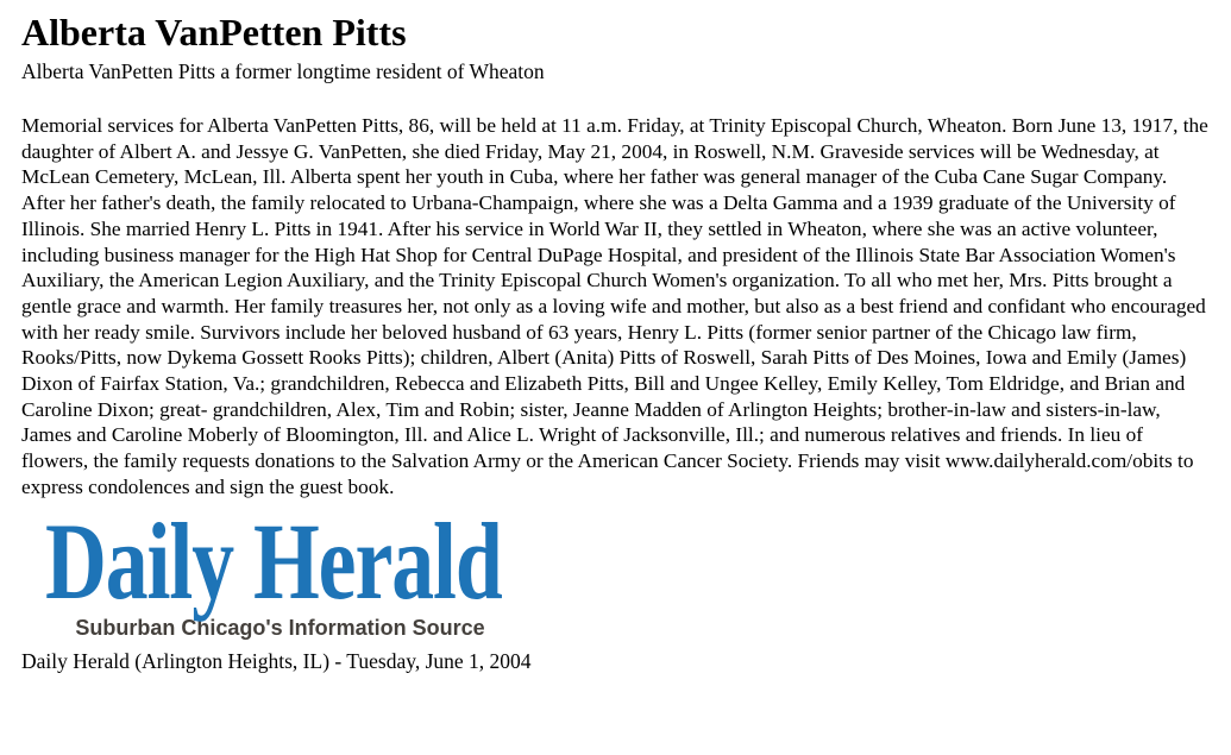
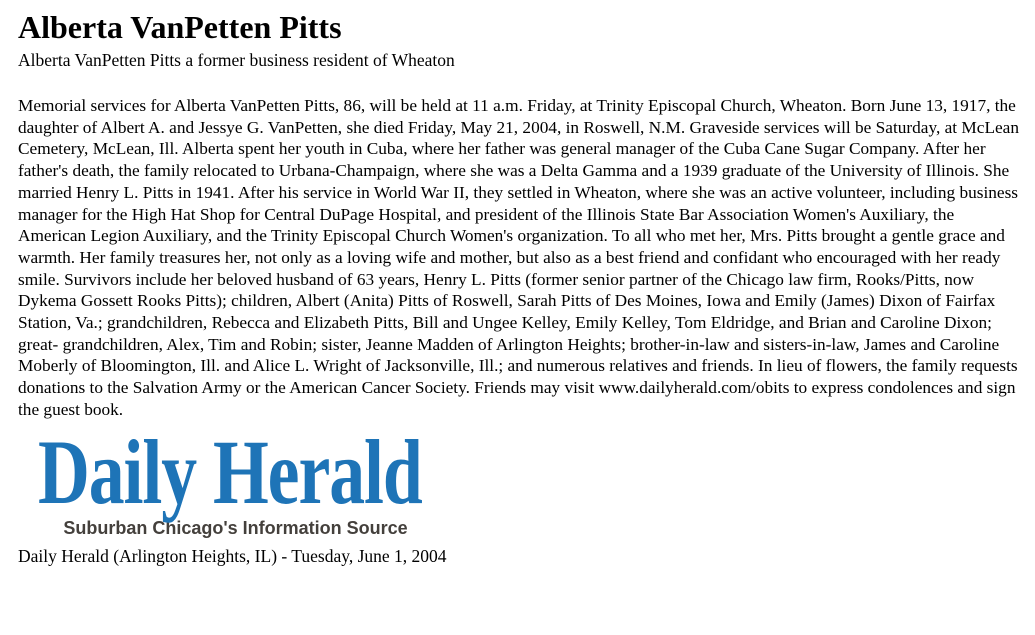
  Alberta VanPetten Pitts
- Alberta VanPetten Pitts a former longtime resident of Wheaton
+ Alberta VanPetten Pitts a former business resident of Wheaton
- Memorial services for Alberta VanPetten Pitts, 86, will be held at 11 a.m. Friday, at Trinity Episcopal Church, Wheaton. Born June 13, 1917, the daughter of Albert A. and Jessye G. VanPetten, she died Friday, May 21, 2004, in Roswell, N.M. Graveside services will be Wednesday, at McLean Cemetery, McLean, Ill. Alberta spent her youth in Cuba, where her father was general manager of the Cuba Cane Sugar Company. After her father's death, the family relocated to Urbana-Champaign, where she was a Delta Gamma and a 1939 graduate of the University of Illinois. She married Henry L. Pitts in 1941. After his service in World War II, they settled in Wheaton, where she was an active volunteer, including business manager for the High Hat Shop for Central DuPage Hospital, and president of the Illinois State Bar Association Women's Auxiliary, the American Legion Auxiliary, and the Trinity Episcopal Church Women's organization. To all who met her, Mrs. Pitts brought a gentle grace and warmth. Her family treasures her, not only as a loving wife and mother, but also as a best friend and confidant who encouraged with her ready smile. Survivors include her beloved husband of 63 years, Henry L. Pitts (former senior partner of the Chicago law firm, Rooks/Pitts, now Dykema Gossett Rooks Pitts); children, Albert (Anita) Pitts of Roswell, Sarah Pitts of Des Moines, Iowa and Emily (James) Dixon of Fairfax Station, Va.; grandchildren, Rebecca and Elizabeth Pitts, Bill and Ungee Kelley, Emily Kelley, Tom Eldridge, and Brian and Caroline Dixon; great- grandchildren, Alex, Tim and Robin; sister, Jeanne Madden of Arlington Heights; brother-in-law and sisters-in-law, James and Caroline Moberly of Bloomington, Ill. and Alice L. Wright of Jacksonville, Ill.; and numerous relatives and friends. In lieu of flowers, the family requests donations to the Salvation Army or the American Cancer Society. Friends may visit www.dailyherald.com/obits to express condolences and sign the guest book.
+ Memorial services for Alberta VanPetten Pitts, 86, will be held at 11 a.m. Friday, at Trinity Episcopal Church, Wheaton. Born June 13, 1917, the daughter of Albert A. and Jessye G. VanPetten, she died Friday, May 21, 2004, in Roswell, N.M. Graveside services will be Saturday, at McLean Cemetery, McLean, Ill. Alberta spent her youth in Cuba, where her father was general manager of the Cuba Cane Sugar Company. After her father's death, the family relocated to Urbana-Champaign, where she was a Delta Gamma and a 1939 graduate of the University of Illinois. She married Henry L. Pitts in 1941. After his service in World War II, they settled in Wheaton, where she was an active volunteer, including business manager for the High Hat Shop for Central DuPage Hospital, and president of the Illinois State Bar Association Women's Auxiliary, the American Legion Auxiliary, and the Trinity Episcopal Church Women's organization. To all who met her, Mrs. Pitts brought a gentle grace and warmth. Her family treasures her, not only as a loving wife and mother, but also as a best friend and confidant who encouraged with her ready smile. Survivors include her beloved husband of 63 years, Henry L. Pitts (former senior partner of the Chicago law firm, Rooks/Pitts, now Dykema Gossett Rooks Pitts); children, Albert (Anita) Pitts of Roswell, Sarah Pitts of Des Moines, Iowa and Emily (James) Dixon of Fairfax Station, Va.; grandchildren, Rebecca and Elizabeth Pitts, Bill and Ungee Kelley, Emily Kelley, Tom Eldridge, and Brian and Caroline Dixon; great- grandchildren, Alex, Tim and Robin; sister, Jeanne Madden of Arlington Heights; brother-in-law and sisters-in-law, James and Caroline Moberly of Bloomington, Ill. and Alice L. Wright of Jacksonville, Ill.; and numerous relatives and friends. In lieu of flowers, the family requests donations to the Salvation Army or the American Cancer Society. Friends may visit www.dailyherald.com/obits to express condolences and sign the guest book.
  Daily Herald
  Suburban Chicago's Information Source
  Daily Herald (Arlington Heights, IL) - Tuesday, June 1, 2004
